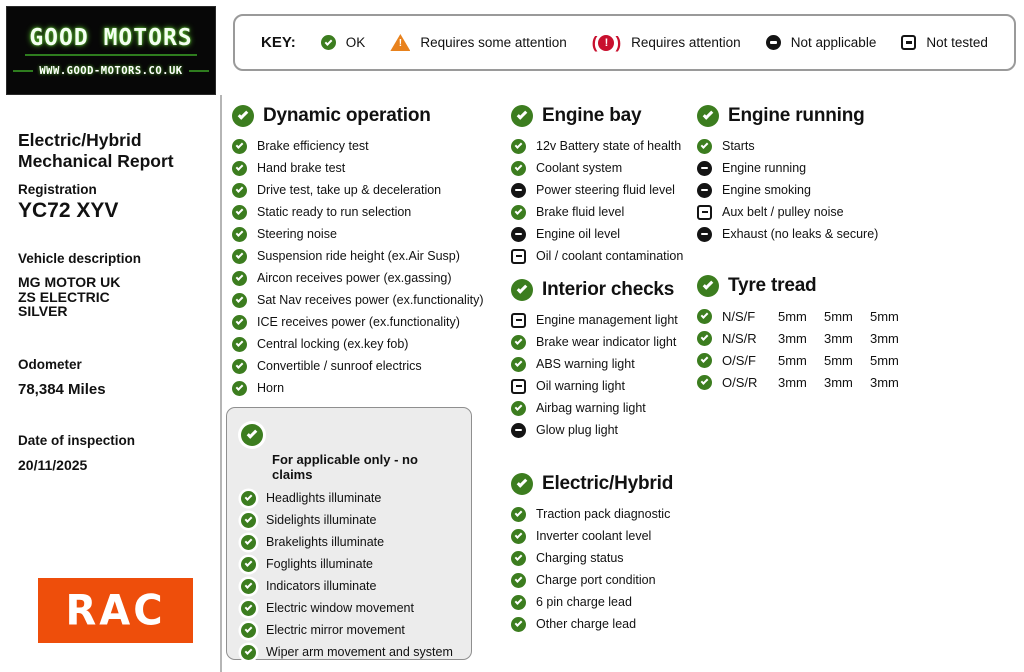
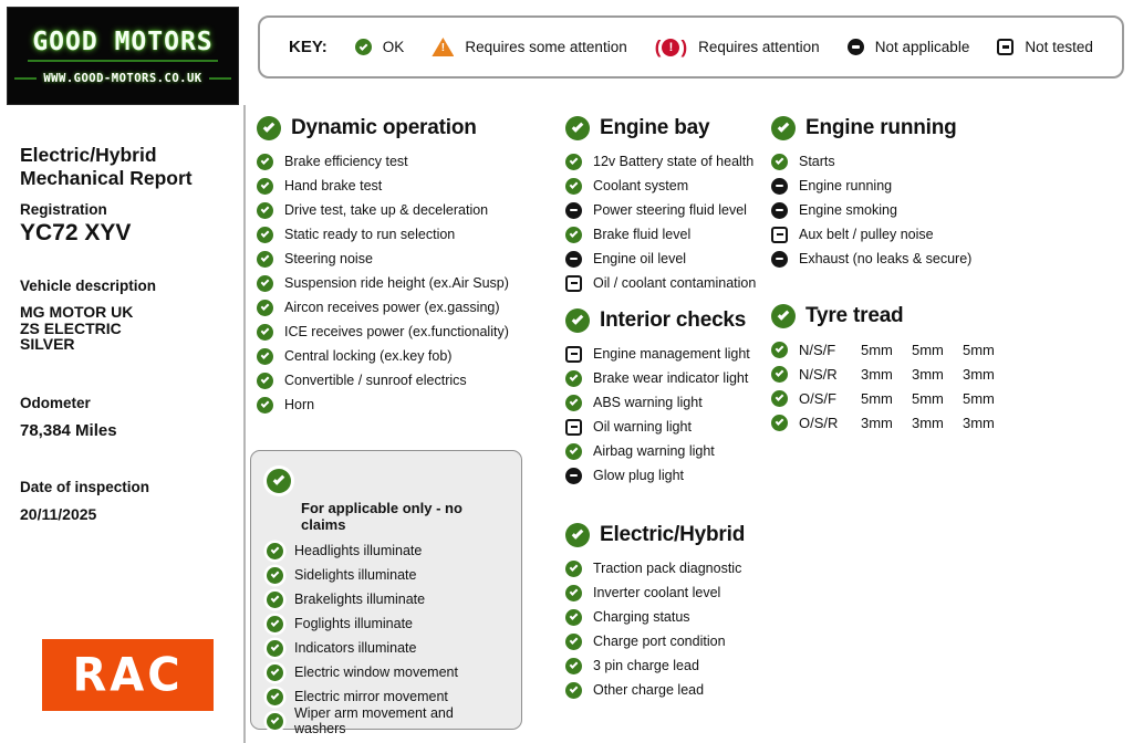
  GOOD MOTORS
  WWW.GOOD-MOTORS.CO.UK
  KEY:
  OK
  Requires some attention
  Requires attention
  Not applicable
  Not tested
  Electric/Hybrid Mechanical Report
  Registration
  YC72 XYV
  Vehicle description
  MG MOTOR UK
  ZS ELECTRIC
  SILVER
  Odometer
  78,384 Miles
  Date of inspection
  20/11/2025
  RAC
  Dynamic operation
  Brake efficiency test
  Hand brake test
  Drive test, take up & deceleration
  Static ready to run selection
  Steering noise
  Suspension ride height (ex.Air Susp)
  Aircon receives power (ex.gassing)
- Sat Nav receives power (ex.functionality)
  ICE receives power (ex.functionality)
  Central locking (ex.key fob)
  Convertible / sunroof electrics
  Horn
  For applicable only - no claims
  Headlights illuminate
  Sidelights illuminate
  Brakelights illuminate
  Foglights illuminate
  Indicators illuminate
  Electric window movement
  Electric mirror movement
- Wiper arm movement and system
+ Wiper arm movement and washers
  Engine bay
  12v Battery state of health
  Coolant system
  Power steering fluid level
  Brake fluid level
  Engine oil level
  Oil / coolant contamination
  Interior checks
  Engine management light
  Brake wear indicator light
  ABS warning light
  Oil warning light
  Airbag warning light
  Glow plug light
  Electric/Hybrid
  Traction pack diagnostic
  Inverter coolant level
  Charging status
  Charge port condition
- 6 pin charge lead
+ 3 pin charge lead
  Other charge lead
  Engine running
  Starts
  Engine running
  Engine smoking
  Aux belt / pulley noise
  Exhaust (no leaks & secure)
  Tyre tread
  N/S/F
  5mm
  5mm
  5mm
  N/S/R
  3mm
  3mm
  3mm
  O/S/F
  5mm
  5mm
  5mm
  O/S/R
  3mm
  3mm
  3mm
